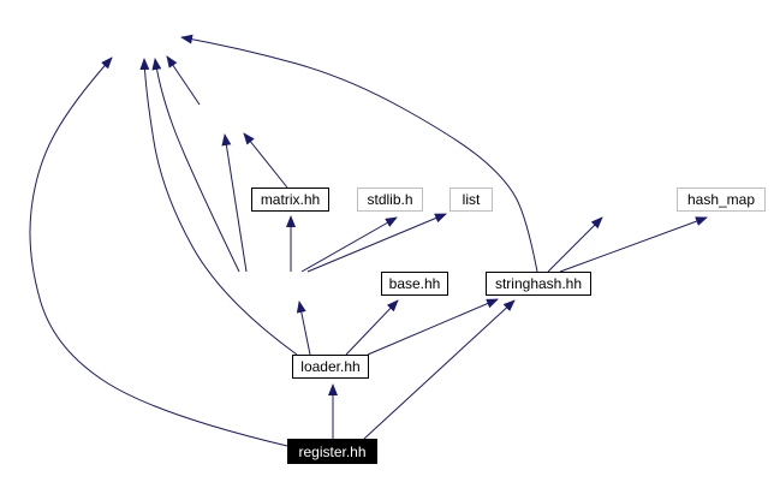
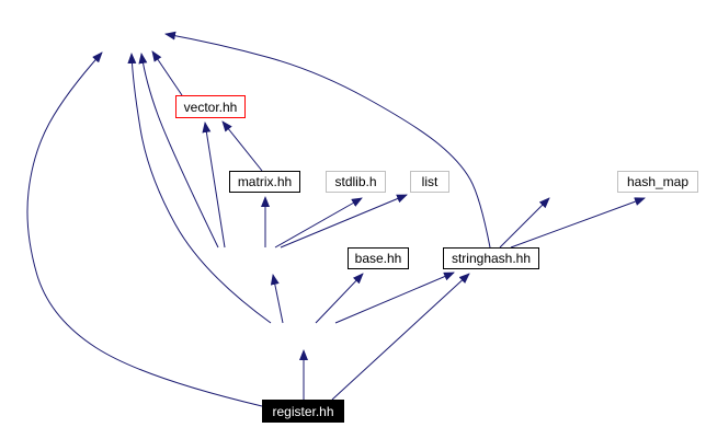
+ vector.hh
  matrix.hh
  stdlib.h
  list
  hash_map
  base.hh
  stringhash.hh
- loader.hh
  register.hh
